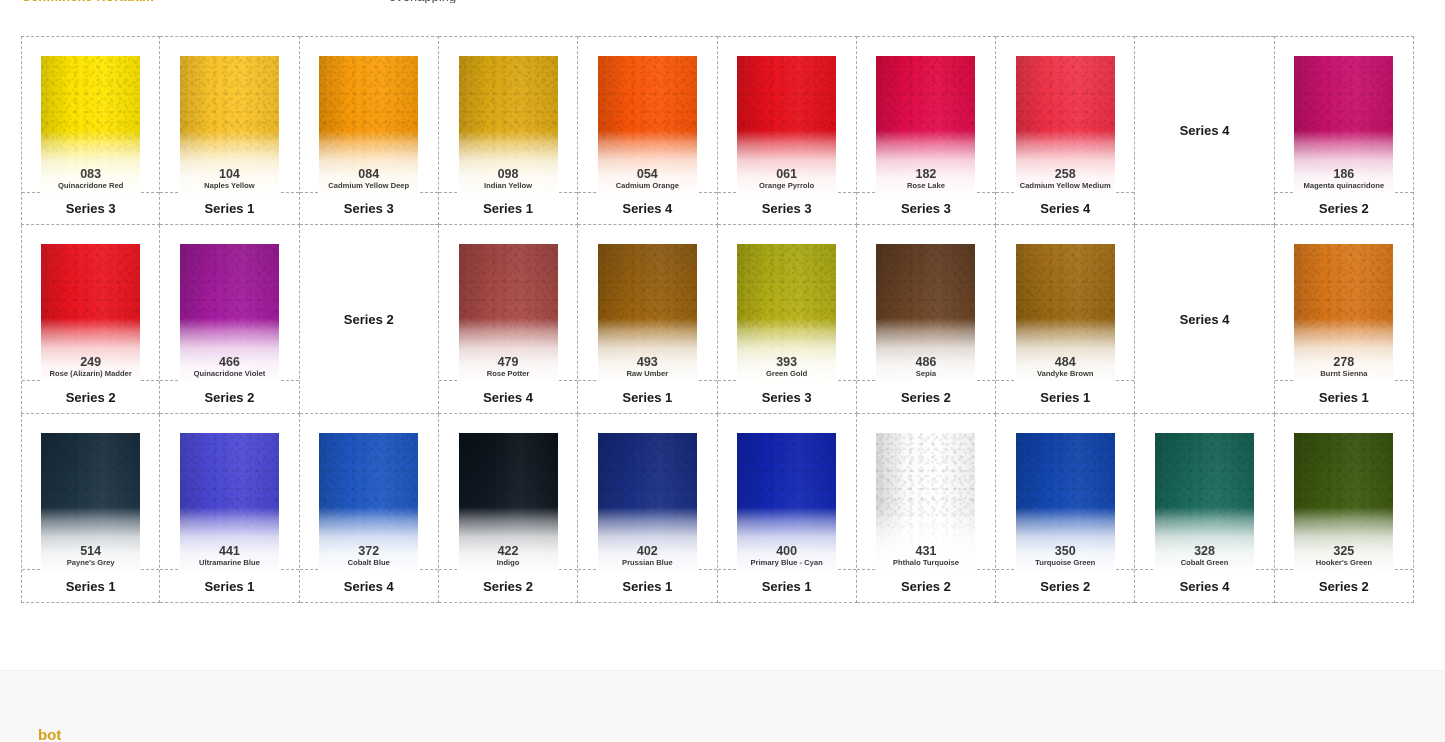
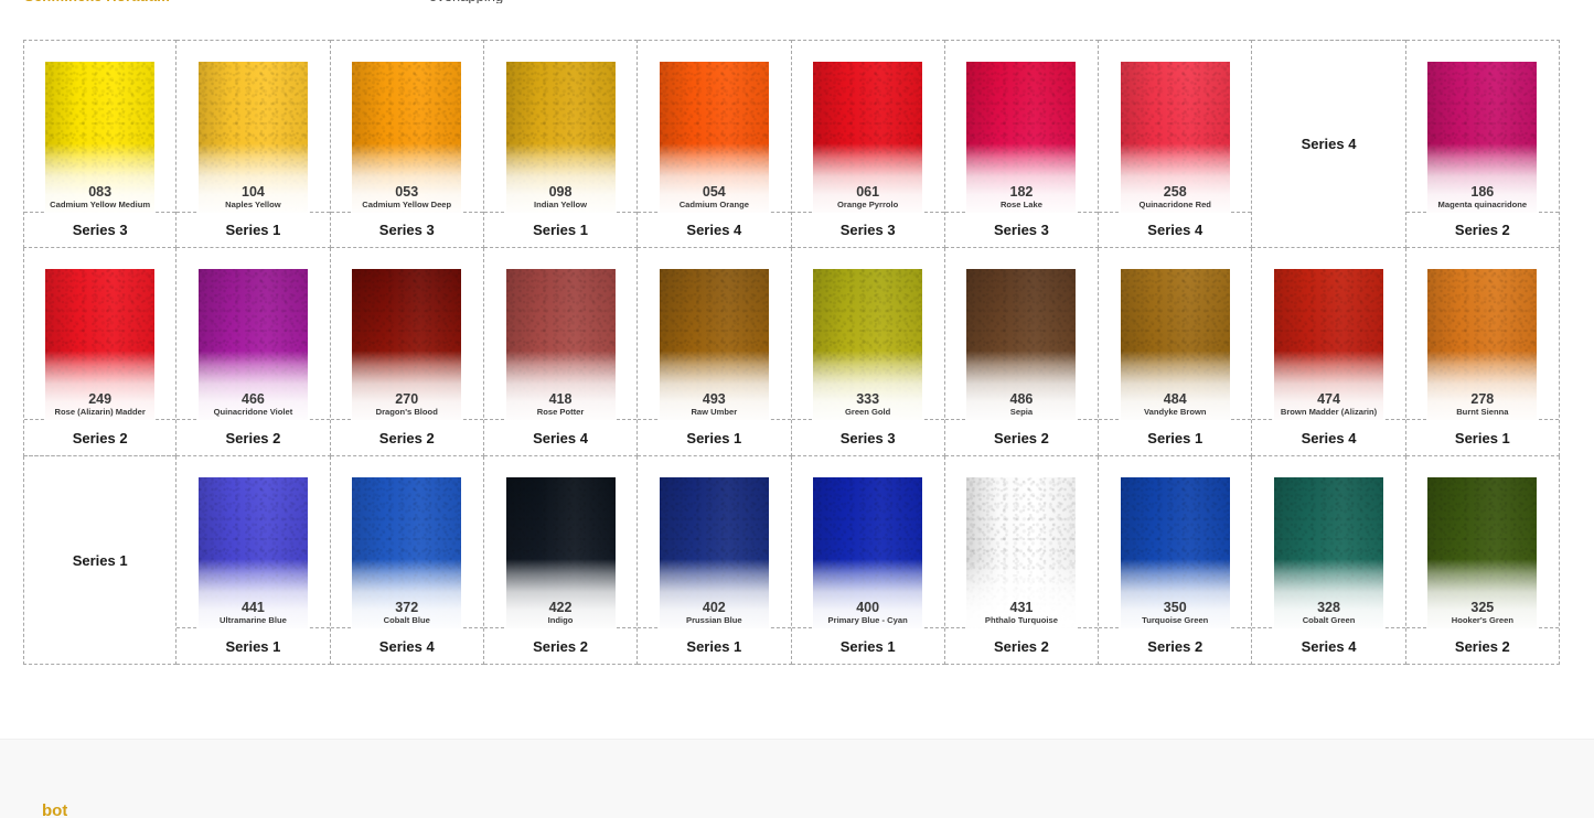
  083
- Quinacridone Red
+ Cadmium Yellow Medium
  Series 3
  104
  Naples Yellow
  Series 1
- 084
+ 053
  Cadmium Yellow Deep
  Series 3
  098
  Indian Yellow
  Series 1
  054
  Cadmium Orange
  Series 4
  061
  Orange Pyrrolo
  Series 3
  182
  Rose Lake
  Series 3
  258
- Cadmium Yellow Medium
+ Quinacridone Red
  Series 4
  Series 4
  186
  Magenta quinacridone
  Series 2
  249
  Rose (Alizarin) Madder
  Series 2
  466
  Quinacridone Violet
  Series 2
+ 270
+ Dragon's Blood
  Series 2
- 479
+ 418
  Rose Potter
  Series 4
  493
  Raw Umber
  Series 1
- 393
+ 333
  Green Gold
  Series 3
  486
  Sepia
  Series 2
  484
  Vandyke Brown
  Series 1
+ 474
+ Brown Madder (Alizarin)
  Series 4
  278
  Burnt Sienna
  Series 1
- 514
- Payne's Grey
  Series 1
  441
  Ultramarine Blue
  Series 1
  372
  Cobalt Blue
  Series 4
  422
  Indigo
  Series 2
  402
  Prussian Blue
  Series 1
  400
  Primary Blue - Cyan
  Series 1
  431
  Phthalo Turquoise
  Series 2
  350
  Turquoise Green
  Series 2
  328
  Cobalt Green
  Series 4
  325
  Hooker's Green
  Series 2
  bot
